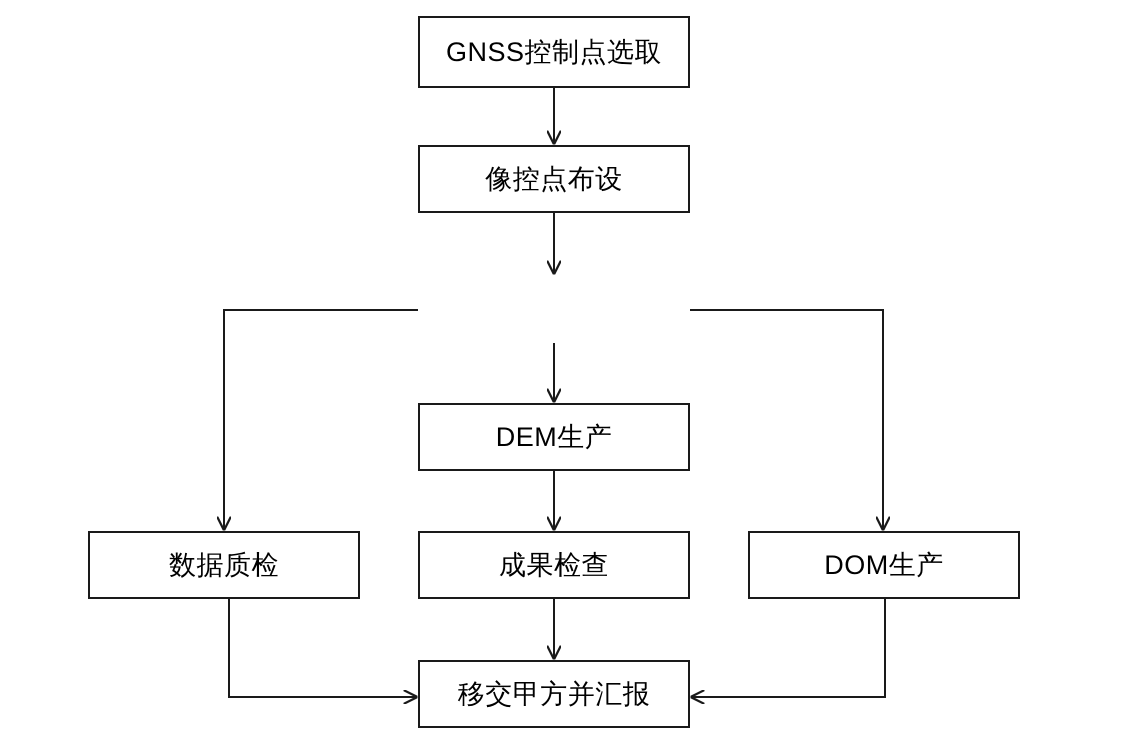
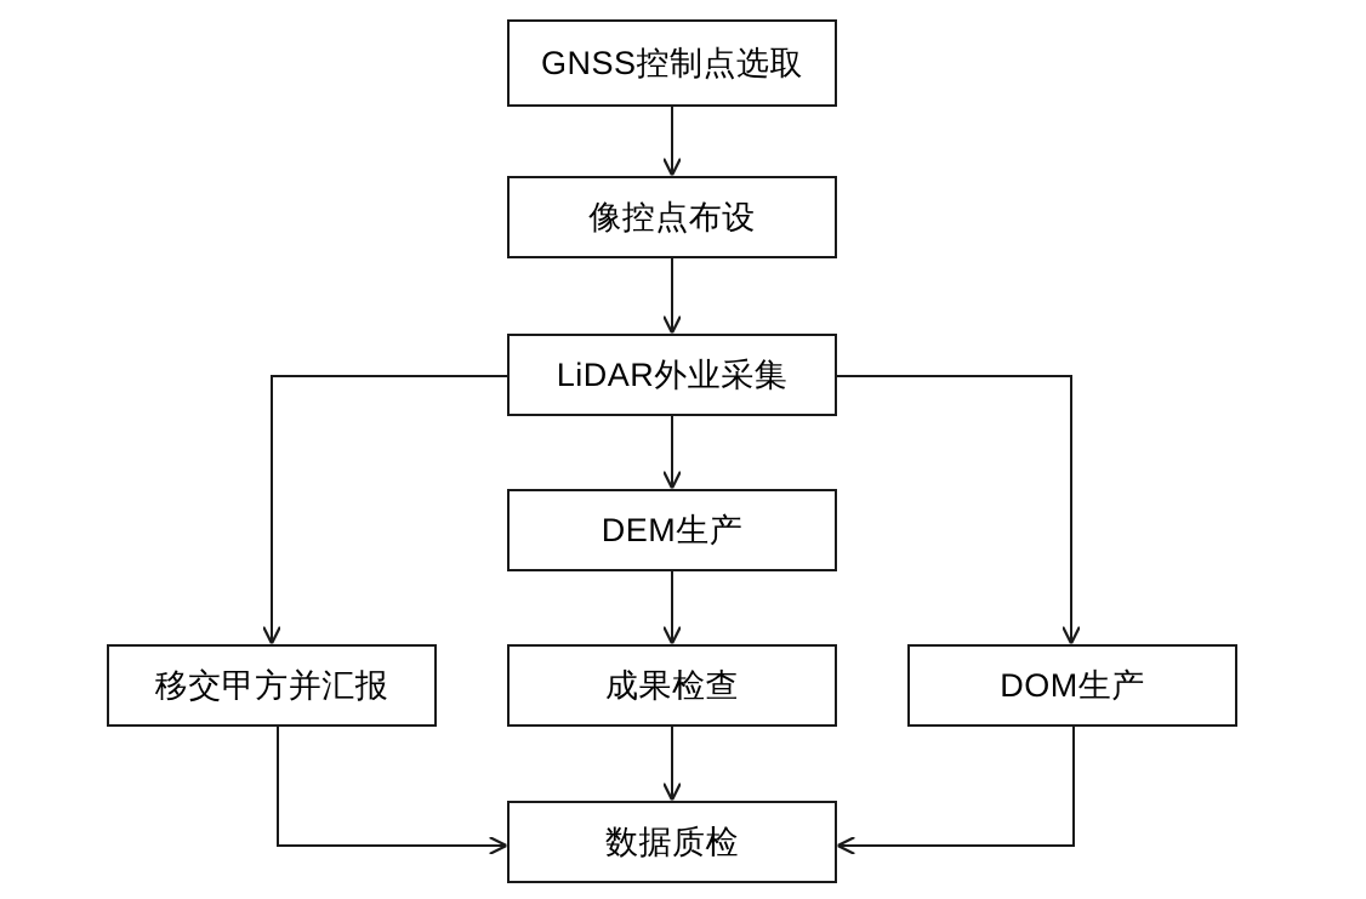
  GNSS控制点选取
  像控点布设
+ LiDAR外业采集
  DEM生产
- 数据质检
+ 移交甲方并汇报
  成果检查
  DOM生产
- 移交甲方并汇报
+ 数据质检
